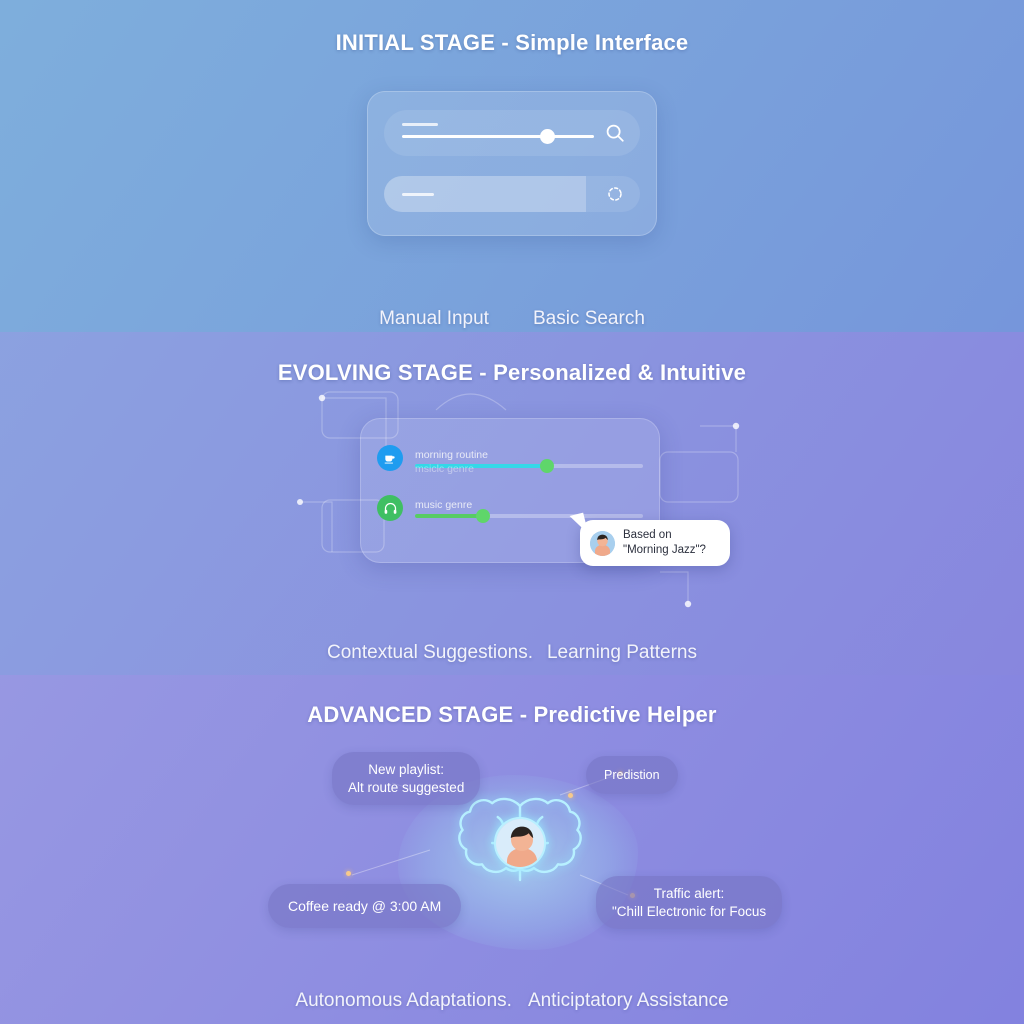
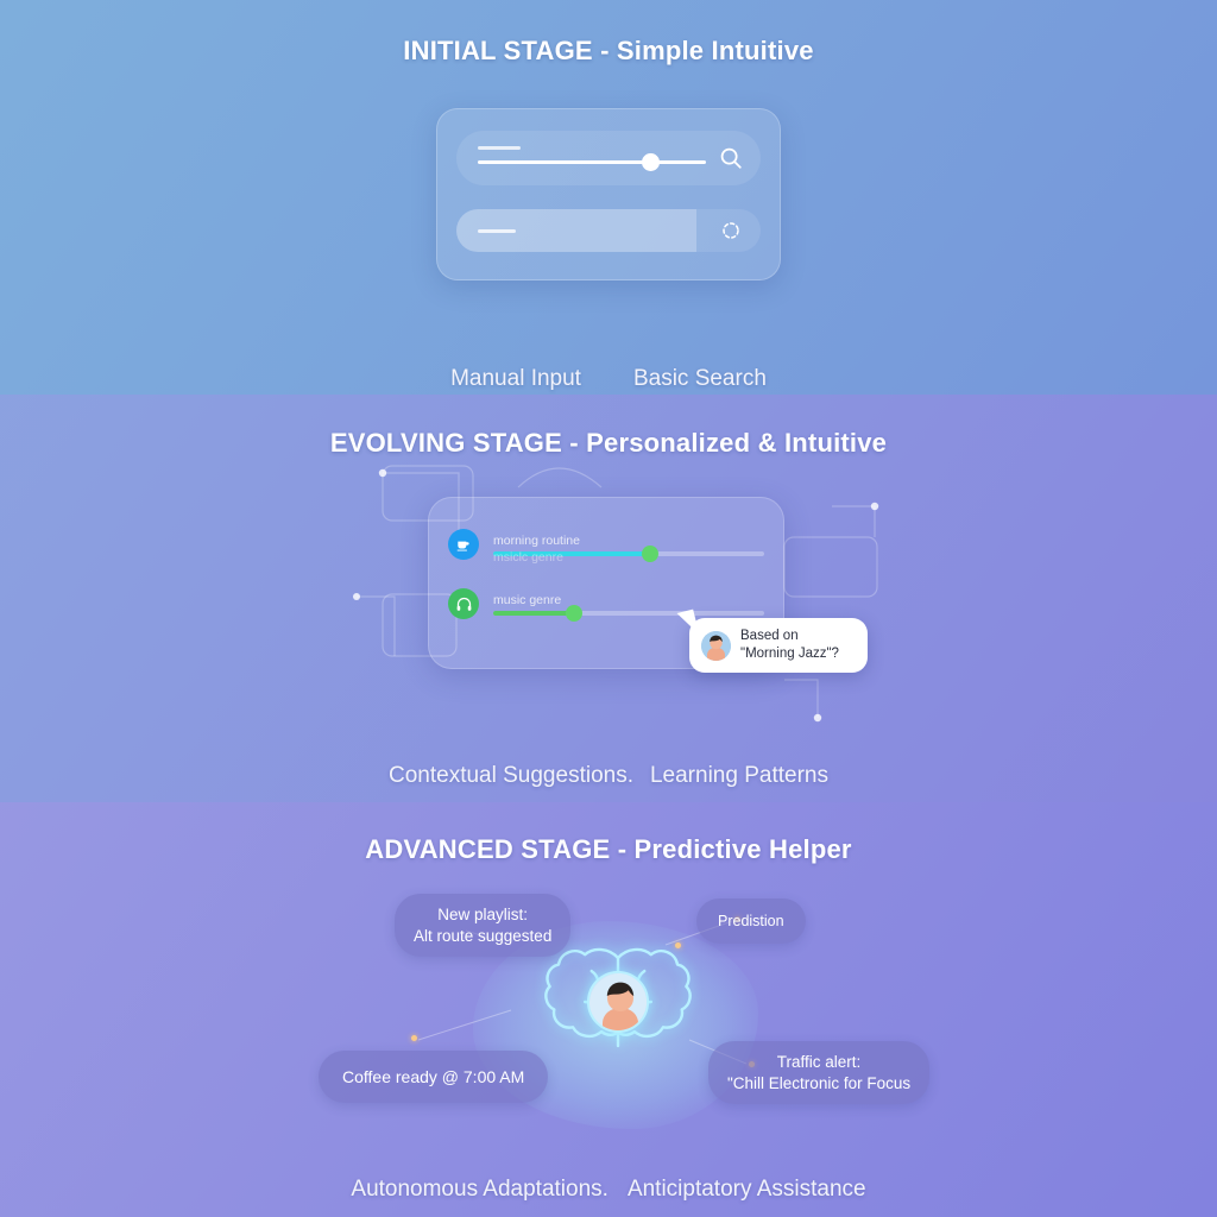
- INITIAL STAGE - Simple Interface
+ INITIAL STAGE - Simple Intuitive
  Manual Input
  Basic Search
  EVOLVING STAGE - Personalized & Intuitive
  morning routine
  msiclc genre
  music genre
  Contextual Suggestions.
  Learning Patterns
  Based on
  "Morning Jazz"?
  ADVANCED STAGE - Predictive Helper
  Autonomous Adaptations.
  Anticiptatory Assistance
  New playlist:
  Alt route suggested
  Predistion
- Coffee ready @ 3:00 AM
+ Coffee ready @ 7:00 AM
  Traffic alert:
  "Chill Electronic for Focus
